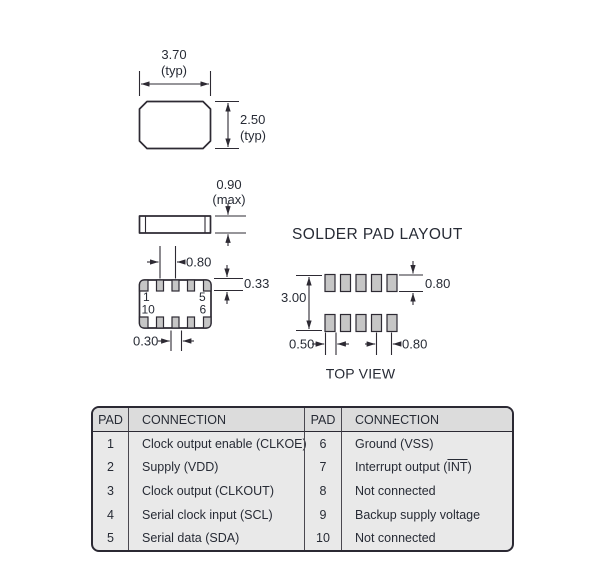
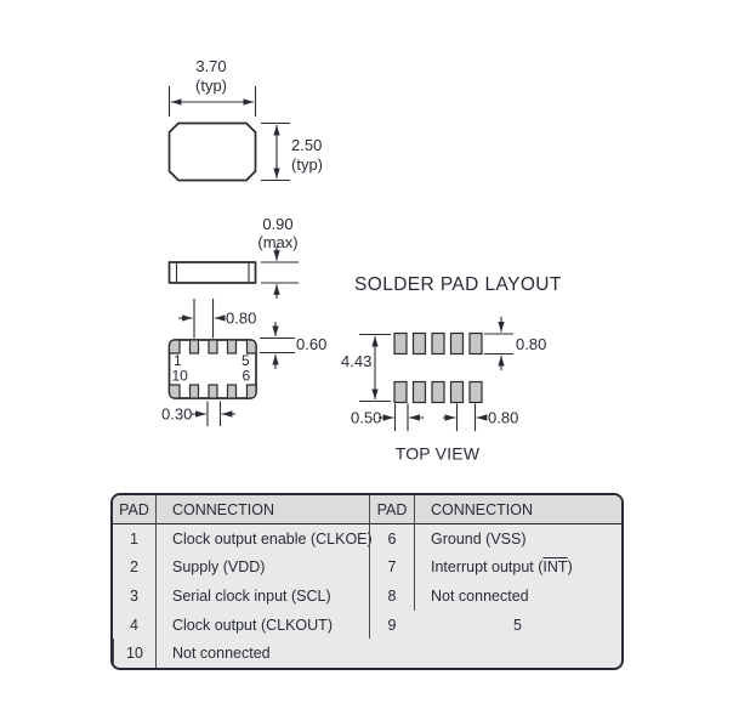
  3.70
  (typ)
  2.50
  (typ)
  0.90
  (max)
  SOLDER PAD LAYOUT
  1
  5
  10
  6
  0.80
- 0.33
+ 0.60
  0.30
- 3.00
+ 4.43
  0.80
  0.50
  0.80
  TOP VIEW
  PAD
  CONNECTION
  PAD
  CONNECTION
  1
  Clock output enable (CLKOE
  6
  Ground (VSS)
  2
  Supply (VDD)
  7
  Interrupt output (
  INT
  )
  3
- Clock output (CLKOUT)
+ Serial clock input (SCL)
  8
  Not connected
  4
- Serial clock input (SCL)
+ Clock output (CLKOUT)
  9
- Backup supply voltage
  5
- Serial data (SDA)
  10
  Not connected
